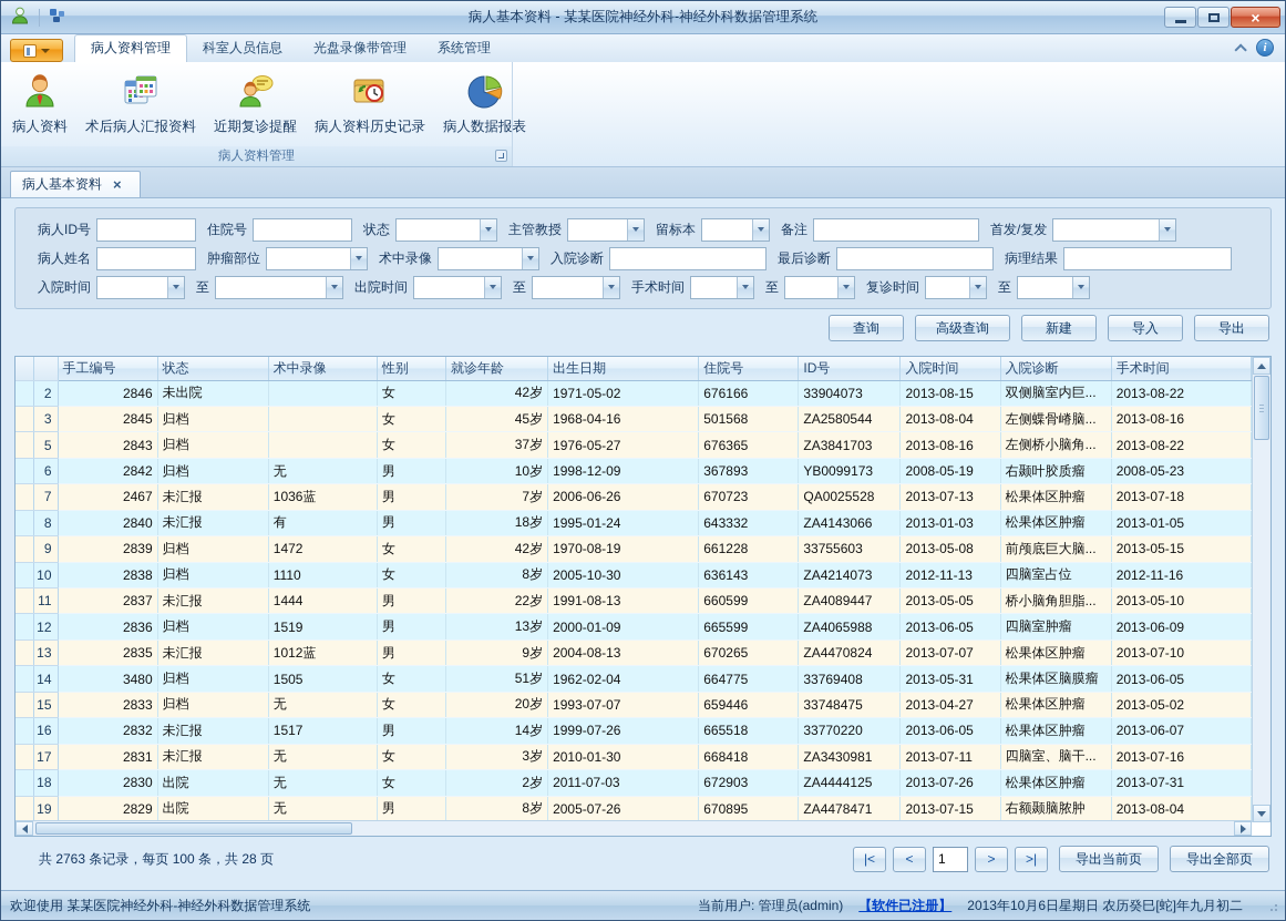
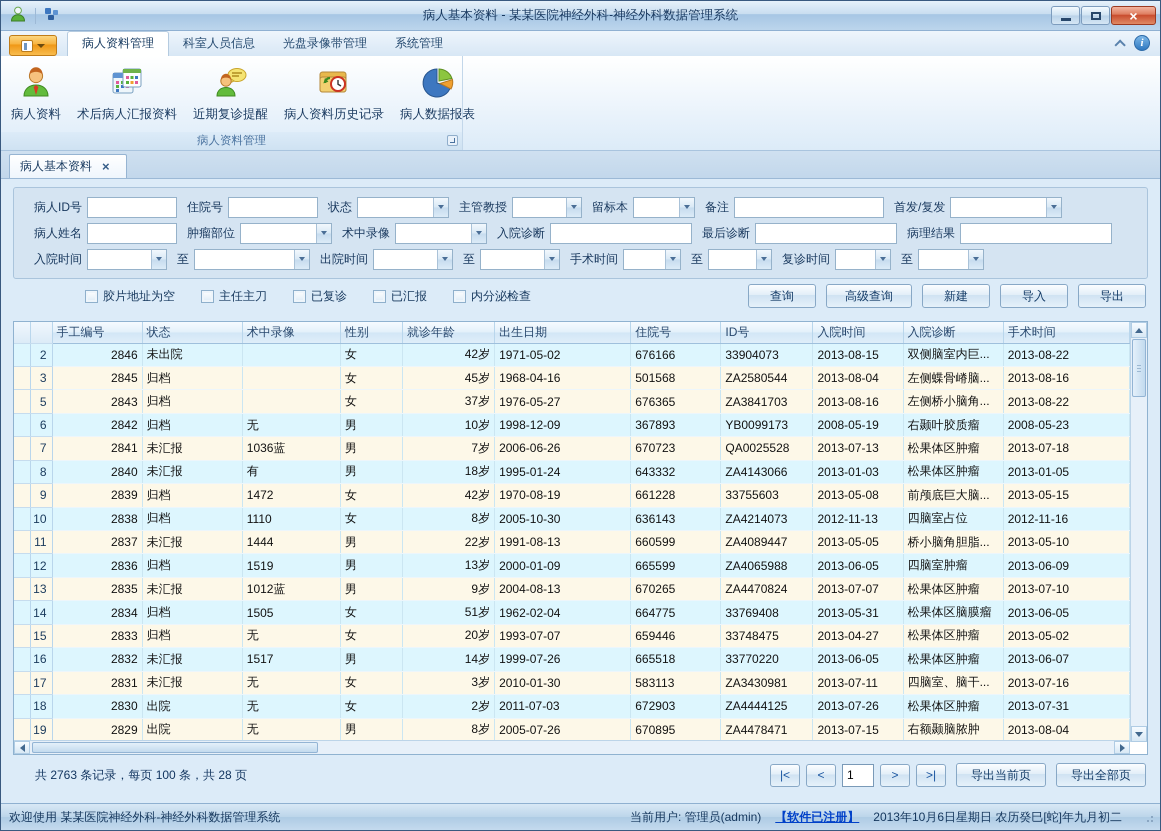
  病人基本资料 - 某某医院神经外科-神经外科数据管理系统
  ×
  病人资料管理
  科室人员信息
  光盘录像带管理
  系统管理
  i
  病人资料
  术后病人汇报资料
  近期复诊提醒
  病人资料历史记录
  病人数据报表
  病人资料管理
  病人基本资料
  ×
  病人ID号
  住院号
  状态
  主管教授
  留标本
  备注
  首发/复发
  病人姓名
  肿瘤部位
  术中录像
  入院诊断
  最后诊断
  病理结果
  入院时间
  至
  出院时间
  至
  手术时间
  至
  复诊时间
  至
+ 胶片地址为空
+ 主任主刀
+ 已复诊
+ 已汇报
+ 内分泌检查
  查询
  高级查询
  新建
  导入
  导出
  		手工编号	状态	术中录像	性别	就诊年龄	出生日期	住院号	ID号	入院时间	入院诊断	手术时间
  	2	2846	未出院		女	42岁	1971-05-02	676166	33904073	2013-08-15	双侧脑室内巨...	2013-08-22
  	3	2845	归档		女	45岁	1968-04-16	501568	ZA2580544	2013-08-04	左侧蝶骨嵴脑...	2013-08-16
  	5	2843	归档		女	37岁	1976-05-27	676365	ZA3841703	2013-08-16	左侧桥小脑角...	2013-08-22
  	6	2842	归档	无	男	10岁	1998-12-09	367893	YB0099173	2008-05-19	右颞叶胶质瘤	2008-05-23
- 	7	2467	未汇报	1036蓝	男	7岁	2006-06-26	670723	QA0025528	2013-07-13	松果体区肿瘤	2013-07-18
+ 	7	2841	未汇报	1036蓝	男	7岁	2006-06-26	670723	QA0025528	2013-07-13	松果体区肿瘤	2013-07-18
  	8	2840	未汇报	有	男	18岁	1995-01-24	643332	ZA4143066	2013-01-03	松果体区肿瘤	2013-01-05
  	9	2839	归档	1472	女	42岁	1970-08-19	661228	33755603	2013-05-08	前颅底巨大脑...	2013-05-15
  	10	2838	归档	1110	女	8岁	2005-10-30	636143	ZA4214073	2012-11-13	四脑室占位	2012-11-16
  	11	2837	未汇报	1444	男	22岁	1991-08-13	660599	ZA4089447	2013-05-05	桥小脑角胆脂...	2013-05-10
  	12	2836	归档	1519	男	13岁	2000-01-09	665599	ZA4065988	2013-06-05	四脑室肿瘤	2013-06-09
  	13	2835	未汇报	1012蓝	男	9岁	2004-08-13	670265	ZA4470824	2013-07-07	松果体区肿瘤	2013-07-10
- 	14	3480	归档	1505	女	51岁	1962-02-04	664775	33769408	2013-05-31	松果体区脑膜瘤	2013-06-05
+ 	14	2834	归档	1505	女	51岁	1962-02-04	664775	33769408	2013-05-31	松果体区脑膜瘤	2013-06-05
  	15	2833	归档	无	女	20岁	1993-07-07	659446	33748475	2013-04-27	松果体区肿瘤	2013-05-02
  	16	2832	未汇报	1517	男	14岁	1999-07-26	665518	33770220	2013-06-05	松果体区肿瘤	2013-06-07
- 	17	2831	未汇报	无	女	3岁	2010-01-30	668418	ZA3430981	2013-07-11	四脑室、脑干...	2013-07-16
+ 	17	2831	未汇报	无	女	3岁	2010-01-30	583113	ZA3430981	2013-07-11	四脑室、脑干...	2013-07-16
  	18	2830	出院	无	女	2岁	2011-07-03	672903	ZA4444125	2013-07-26	松果体区肿瘤	2013-07-31
  	19	2829	出院	无	男	8岁	2005-07-26	670895	ZA4478471	2013-07-15	右额颞脑脓肿	2013-08-04
  共 2763 条记录，每页 100 条，共 28 页
  |<
  <
  1
  >
  >|
  导出当前页
  导出全部页
  欢迎使用 某某医院神经外科-神经外科数据管理系统
  当前用户: 管理员(admin)
  【软件已注册】
  2013年10月6日星期日 农历癸巳[蛇]年九月初二
